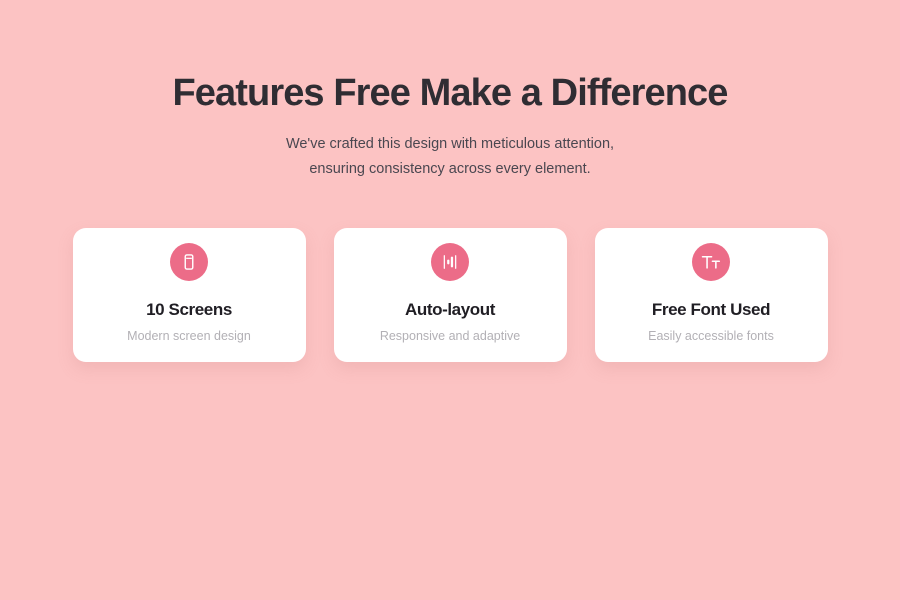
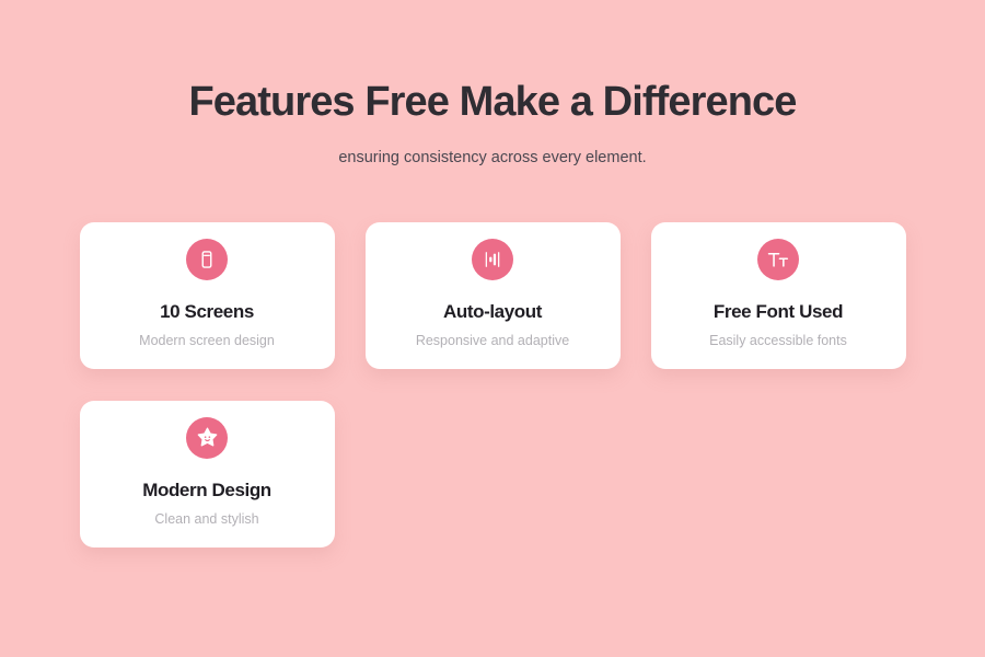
  Features Free Make a Difference
- We've crafted this design with meticulous attention,
  ensuring consistency across every element.
  10 Screens
  Modern screen design
  Auto-layout
  Responsive and adaptive
  Free Font Used
  Easily accessible fonts
+ Modern Design
+ Clean and stylish
